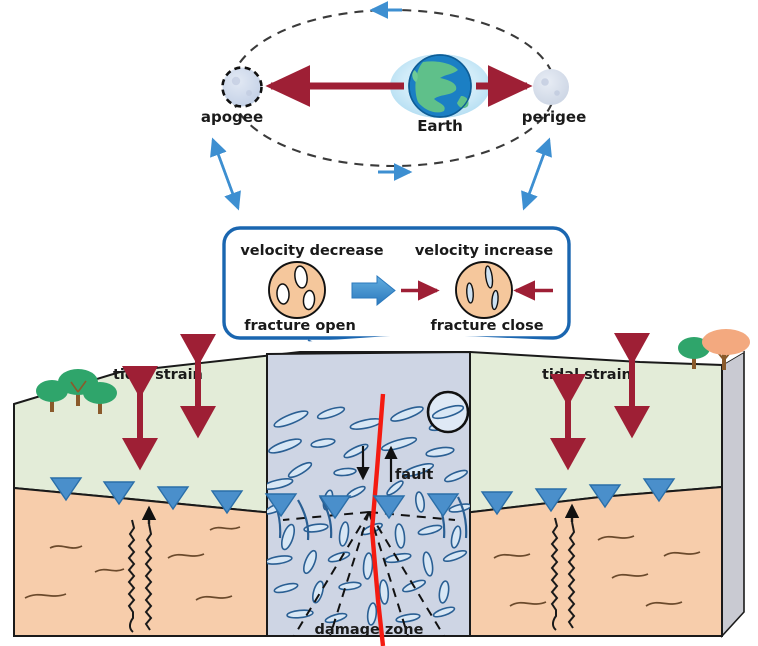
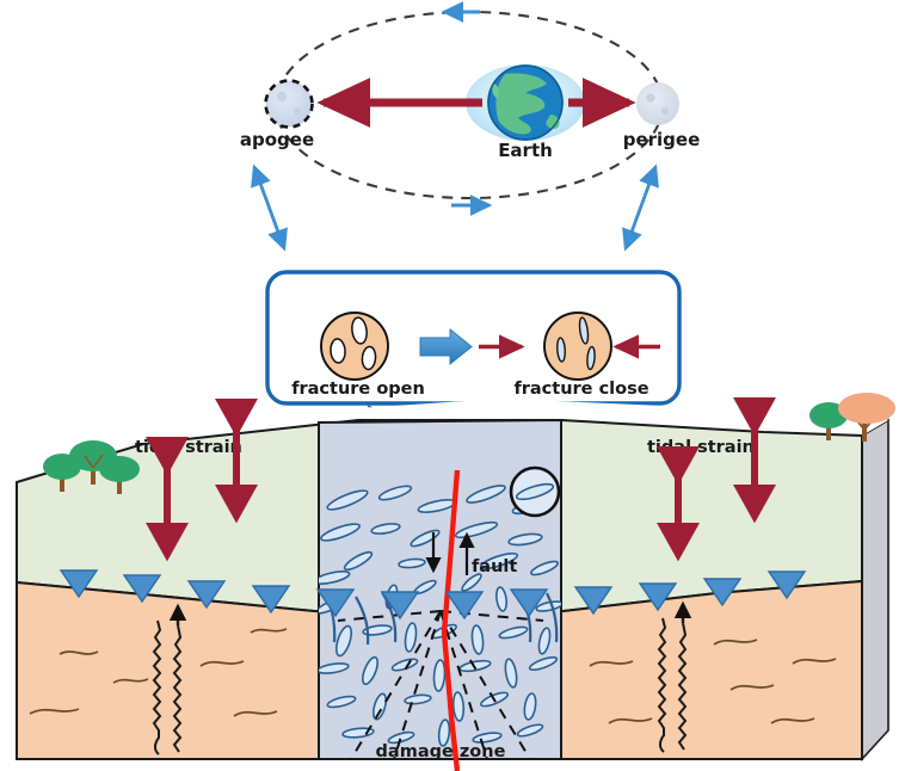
  Earth
  apogee
  perigee
- velocity decrease
- velocity increase
  fracture open
  fracture close
  fault
  damage zone
  tidal strai
  tidal strain
